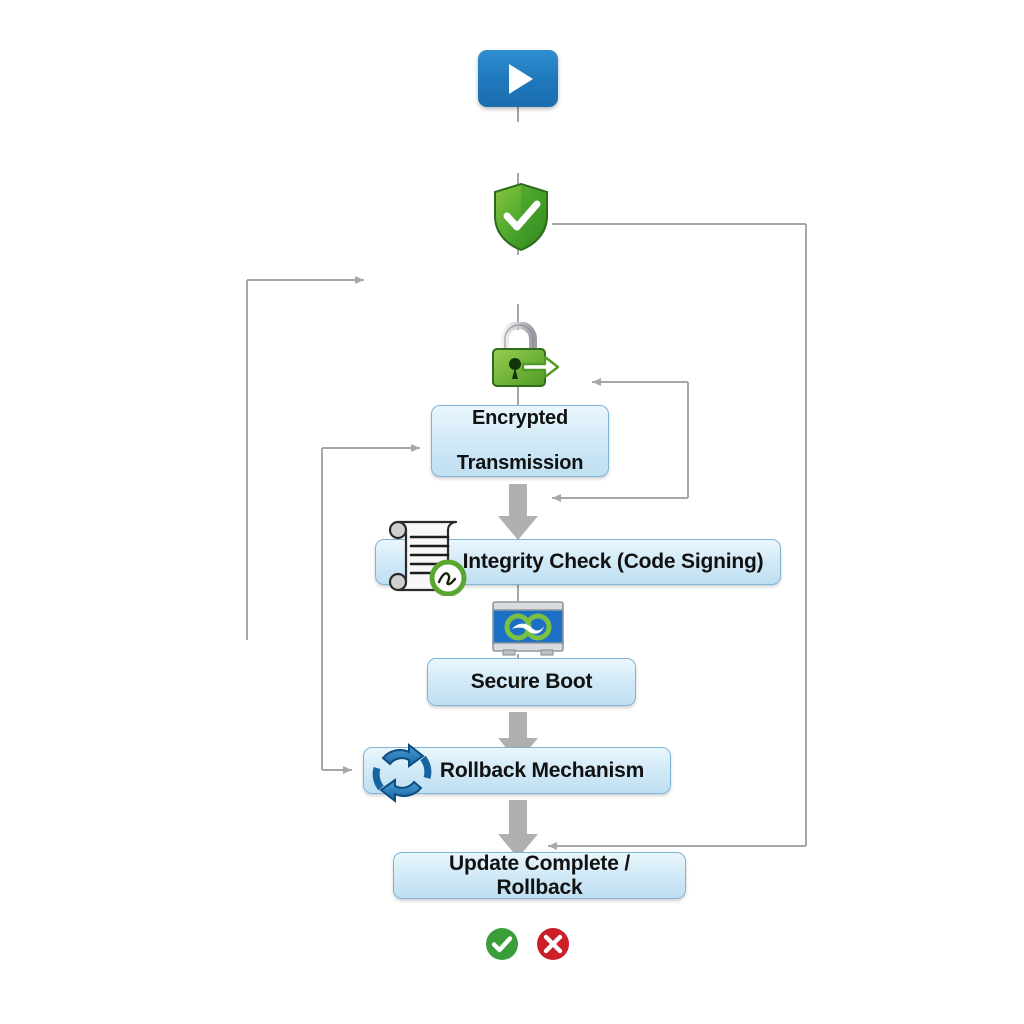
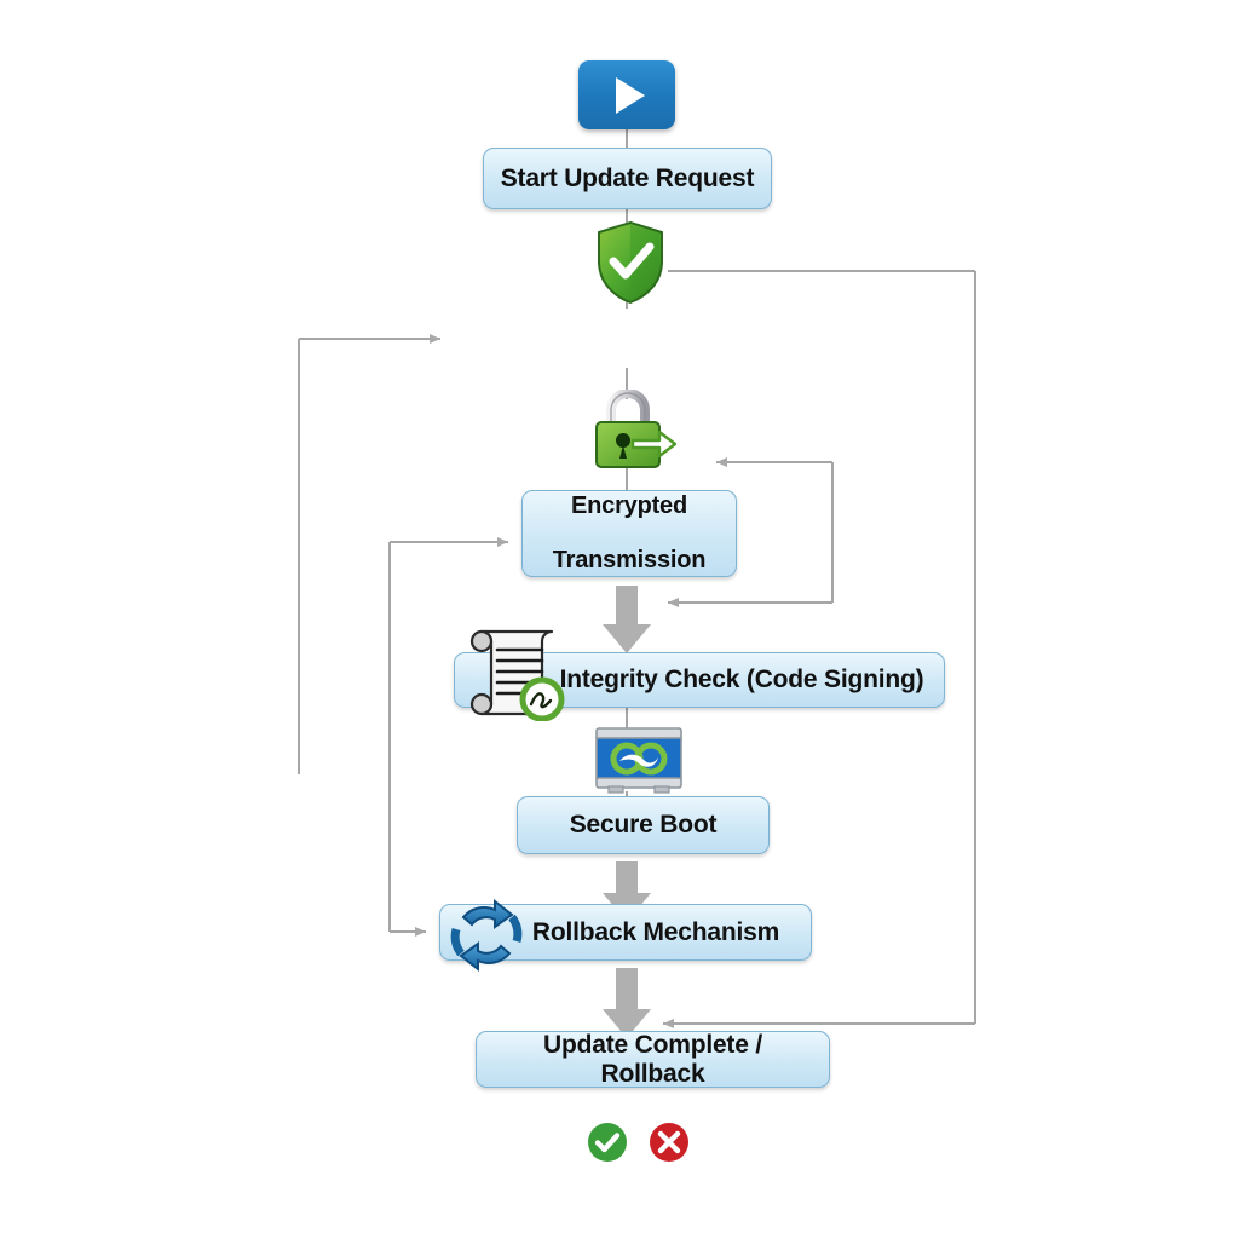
+ Start Update Request
  Encrypted
  Transmission
  Integrity Check (Code Signing)
  Secure Boot
  Rollback Mechanism
  Update Complete / Rollback
